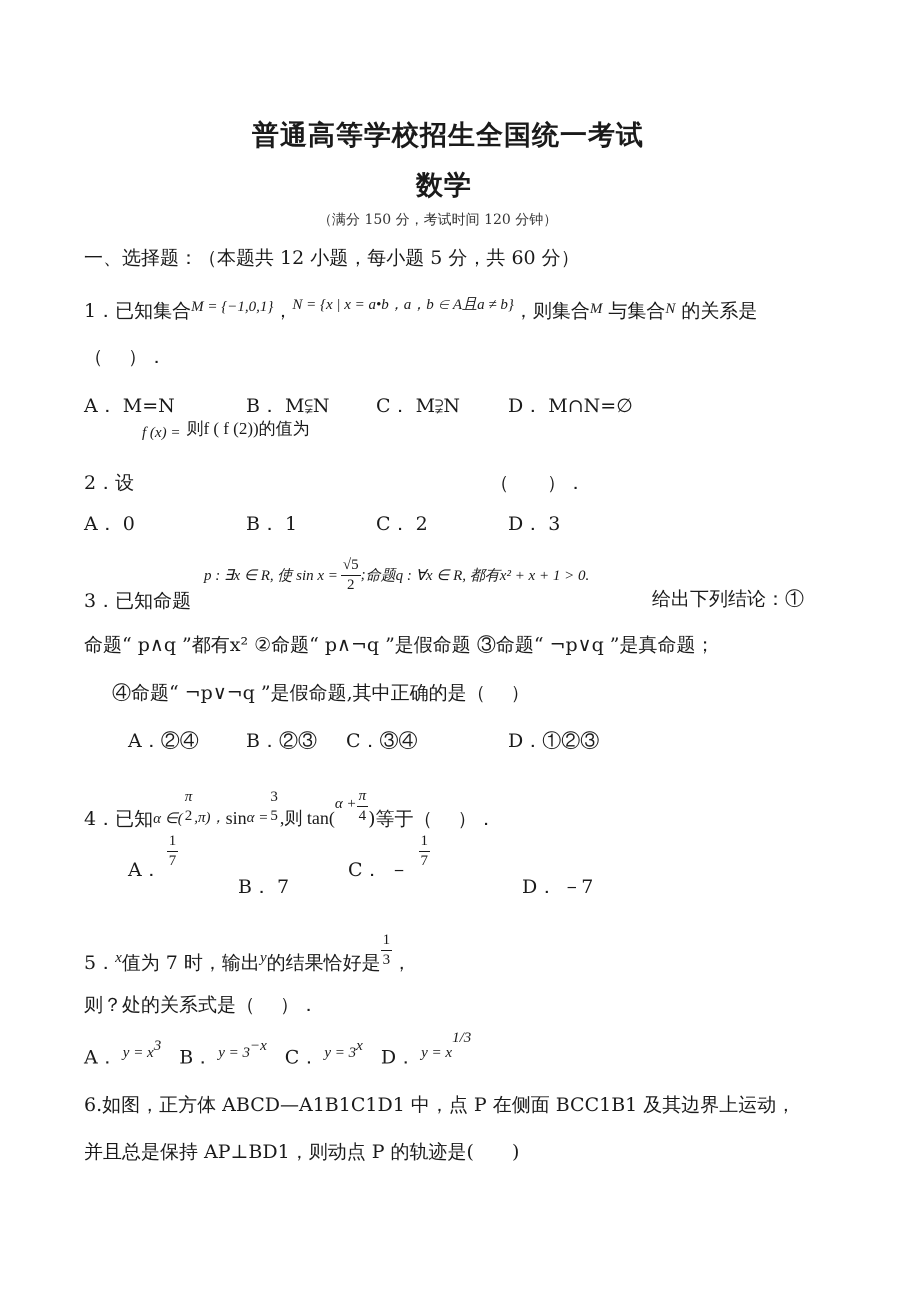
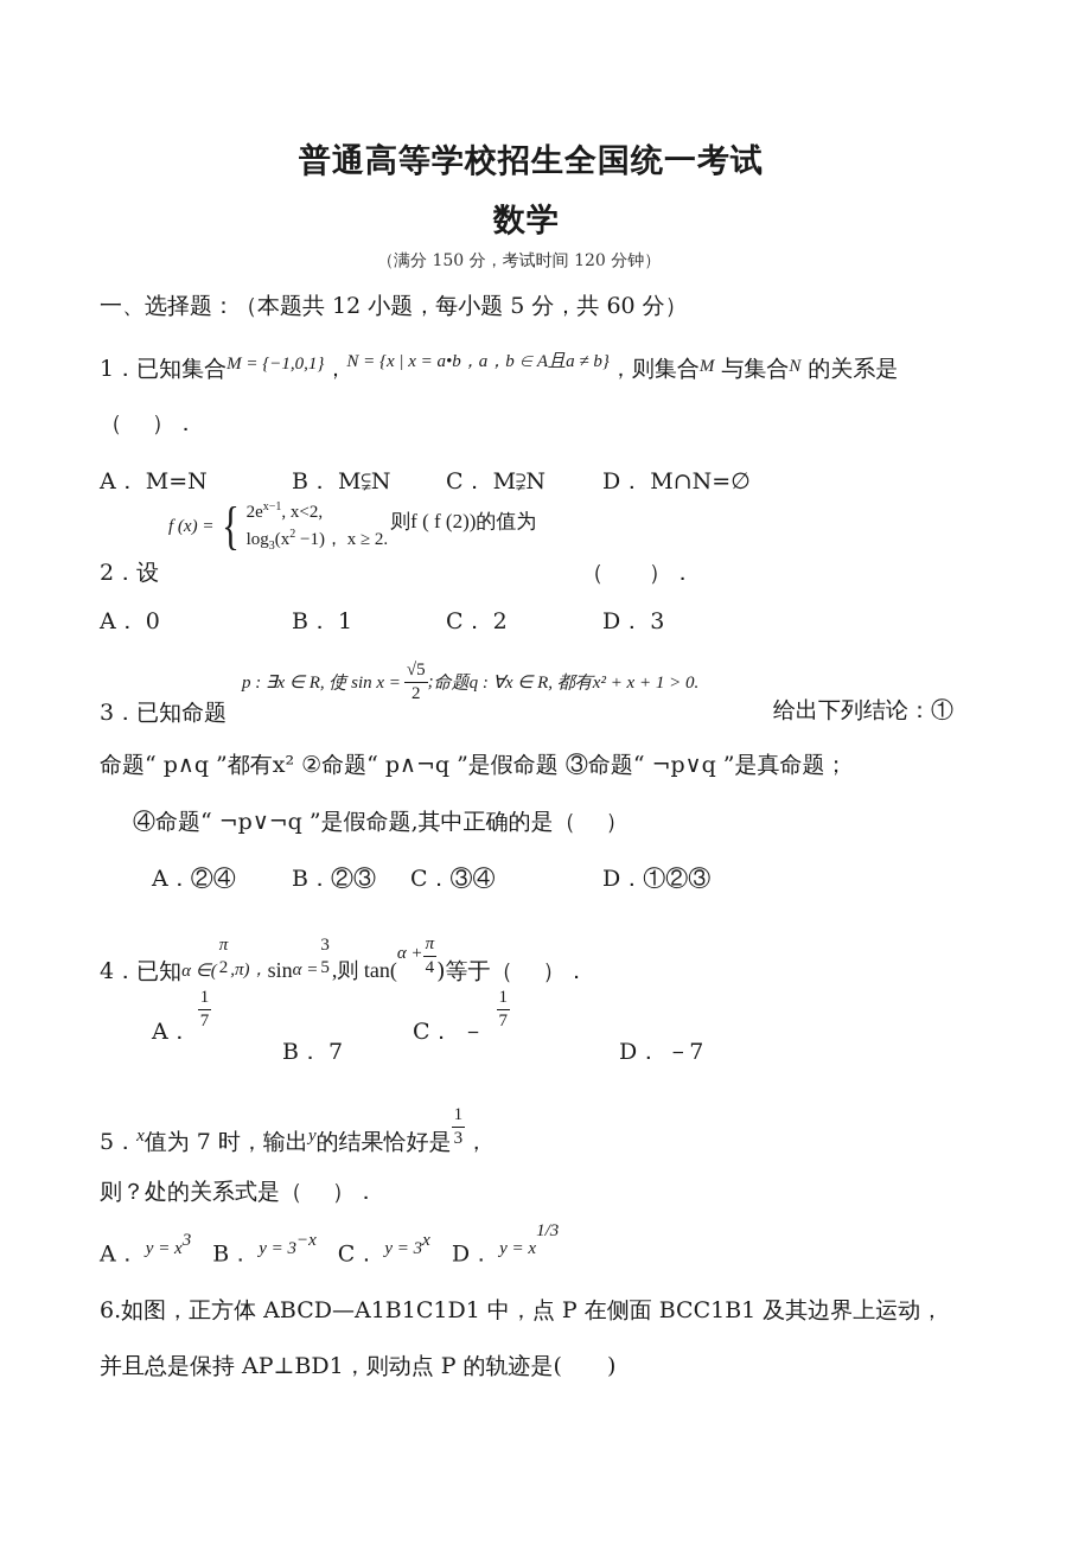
  普通高等学校招生全国统一考试
  数学
  （满分 150 分，考试时间 120 分钟）
  一、选择题：（本题共 12 小题，每小题 5 分，共 60 分）
  1．已知集合M = {−1,0,1}，N = {x | x = a•b，a，b ∈ A且a ≠ b}，则集合M 与集合N 的关系是
  （ ）．
  A． M=N
  B． M⫋N
  C． M⫌N
  D． M∩N=∅
  2．设
  f (x) =
+ {
+ 2ex−1, x<2,
+ log3(x2 −1)， x ≥ 2.
  则f ( f (2))的值为
  （ ）．
  A． 0
  B． 1
  C． 2
  D． 3
  3．已知命题
  p : ∃x ∈ R, 使 sin x =
  √5
  2
  ;
  命题q : ∀x ∈ R, 都有x² + x + 1 > 0.
  给出下列结论：①
  命题“ p∧q ”都有x² ②命题“ p∧¬q ”是假命题 ③命题“ ¬p∨q ”是真命题；
  ④命题“ ¬p∨¬q ”是假命题,其中正确的是（ ）
  A．②④
  B．②③
  C．③④
  D．①②③
  4．
  已知
  α ∈(
  π
  2
  ,π)，
  sin
  α =
  3
  5
  ,则 tan(
  α +
  π
  4
  )等于（ ）．
  A．
  1
  7
  B． 7
  C．
  －
  1
  7
  D． －7
  5．
  x
  值为 7 时，输出
  y
  的结果恰好是
  1
  3
  ，
  则？处的关系式是（ ）．
  A． y = x3
  B． y = 3−x
  C． y = 3x
  D． y = x1/3
  6.如图，正方体 ABCD—A1B1C1D1 中，点 P 在侧面 BCC1B1 及其边界上运动，
  并且总是保持 AP⊥BD1，则动点 P 的轨迹是( )
